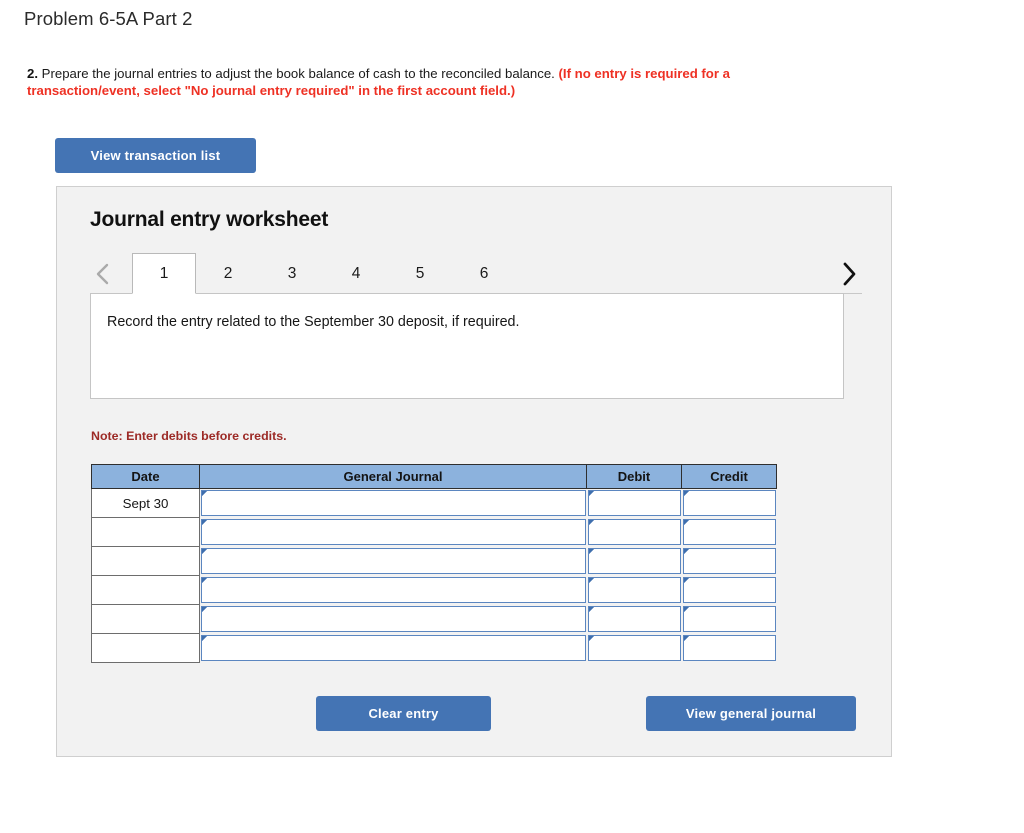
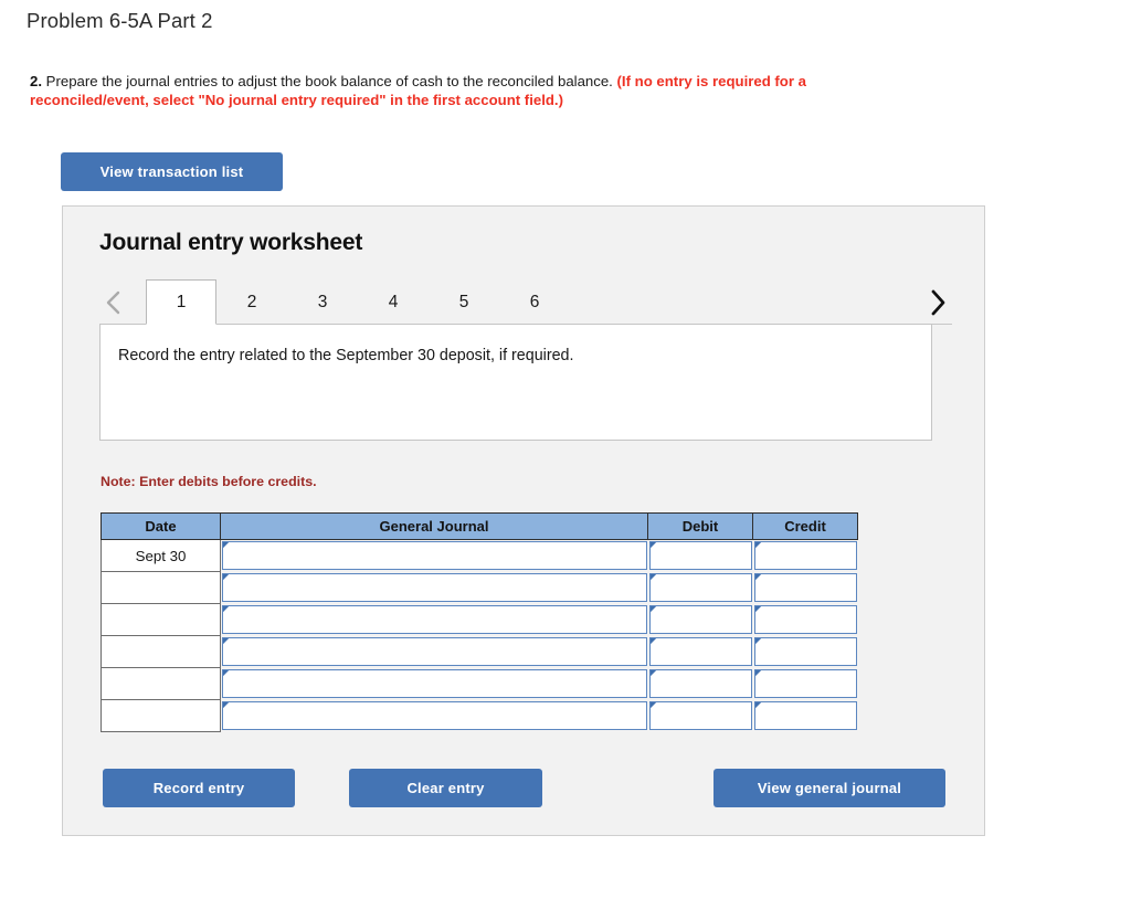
  Problem 6-5A Part 2
- 2. Prepare the journal entries to adjust the book balance of cash to the reconciled balance. (If no entry is required for a transaction/event, select "No journal entry required" in the first account field.)
+ 2. Prepare the journal entries to adjust the book balance of cash to the reconciled balance. (If no entry is required for a reconciled/event, select "No journal entry required" in the first account field.)
  View transaction list
  Journal entry worksheet
  1
  2
  3
  4
  5
  6
  Record the entry related to the September 30 deposit, if required.
  Note: Enter debits before credits.
  Date	General Journal	Debit	Credit
  Sept 30
+ Record entry
  Clear entry
  View general journal
